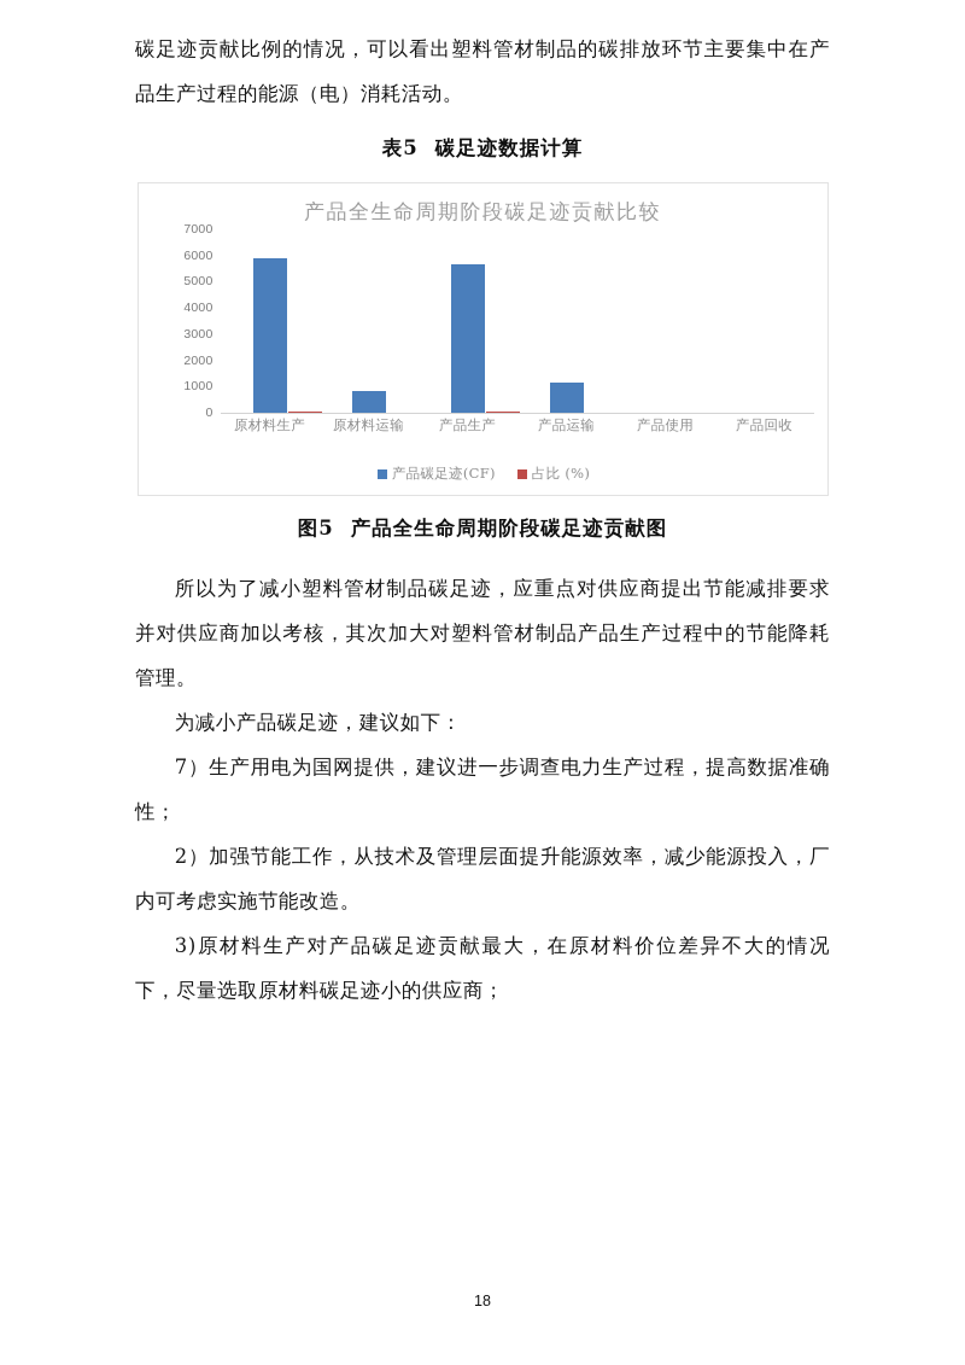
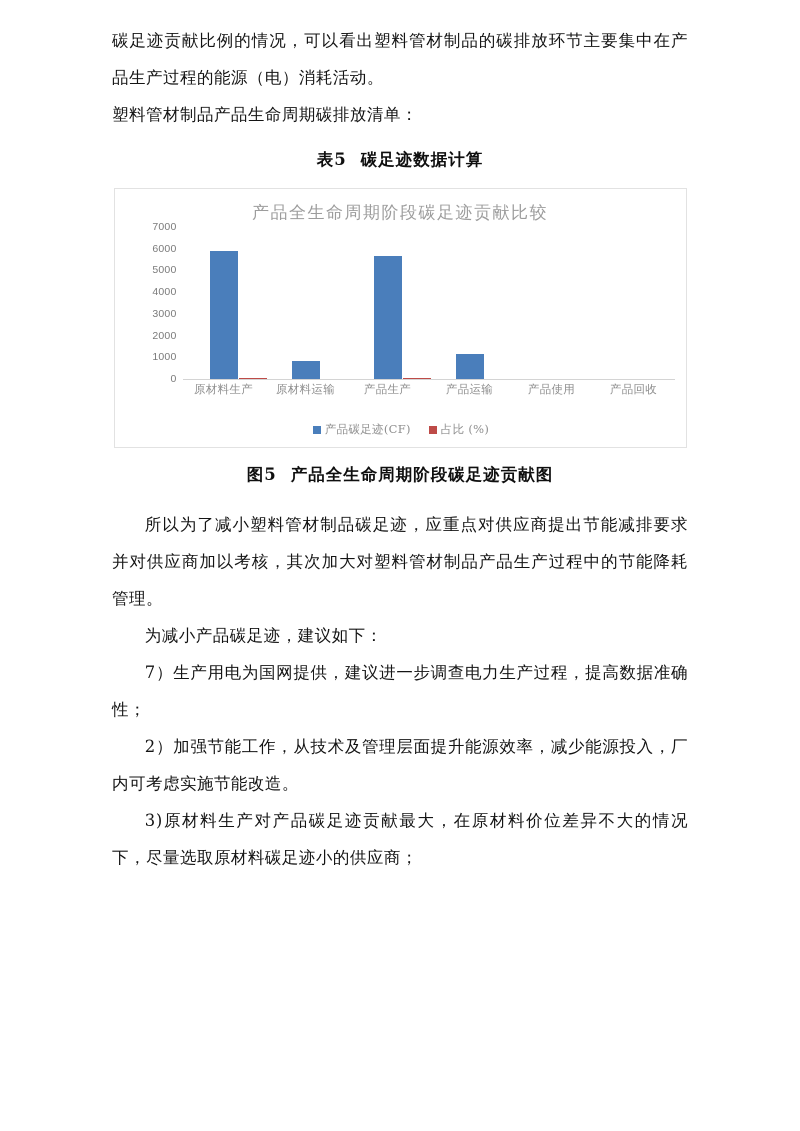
  碳足迹贡献比例的情况，可以看出塑料管材制品的碳排放环节主要集中在产品生产过程的能源（电）消耗活动。
+ 塑料管材制品产品生命周期碳排放清单：
  表5 碳足迹数据计算
  产品全生命周期阶段碳足迹贡献比较
  7000
  6000
  5000
  4000
  3000
  2000
  1000
  0
  原材料生产
  原材料运输
  产品生产
  产品运输
  产品使用
  产品回收
  产品碳足迹(CF) 占比 (%)
  图5 产品全生命周期阶段碳足迹贡献图
  所以为了减小塑料管材制品碳足迹，应重点对供应商提出节能减排要求并对供应商加以考核，其次加大对塑料管材制品产品生产过程中的节能降耗管理。
  为减小产品碳足迹，建议如下：
  7）生产用电为国网提供，建议进一步调查电力生产过程，提高数据准确性；
  2）加强节能工作，从技术及管理层面提升能源效率，减少能源投入，厂内可考虑实施节能改造。
  3)原材料生产对产品碳足迹贡献最大，在原材料价位差异不大的情况下，尽量选取原材料碳足迹小的供应商；
- 18
